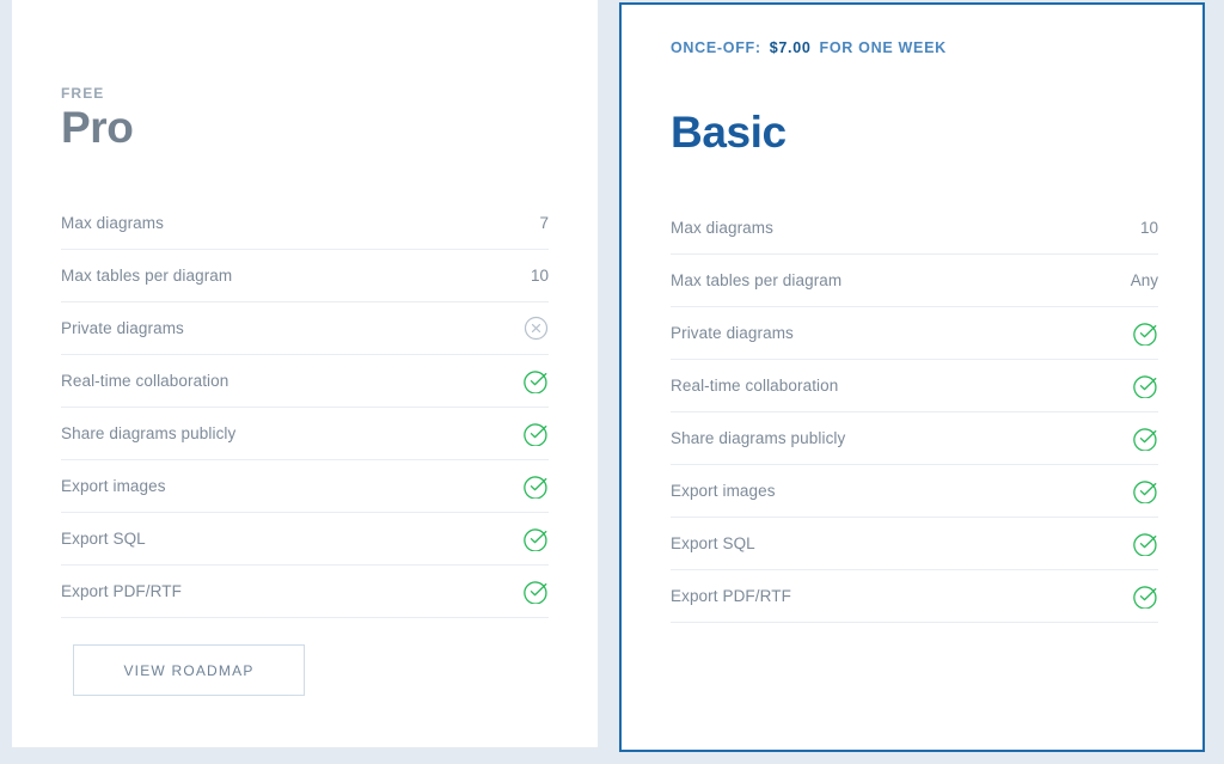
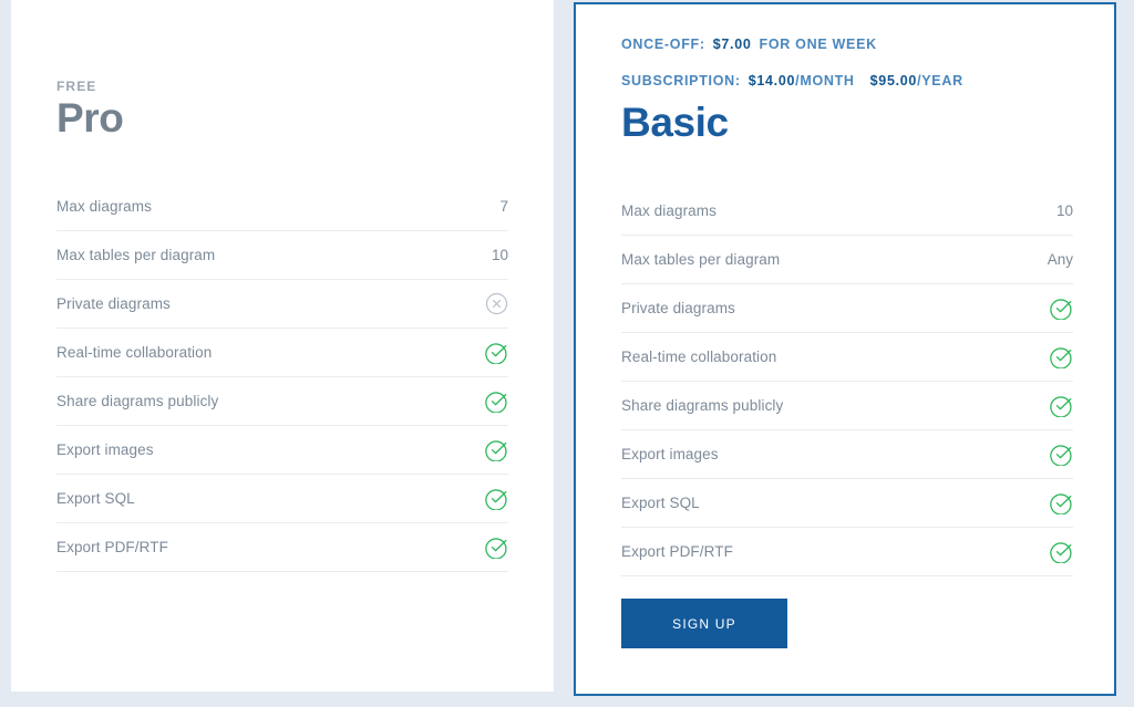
  FREE
  Pro
  Max diagrams
  7
  Max tables per diagram
  10
  Private diagrams
  Real-time collaboration
  Share diagrams publicly
  Export images
  Export SQL
  Export PDF/RTF
- VIEW ROADMAP
  ONCE-OFF: $7.00 FOR ONE WEEK
+ SUBSCRIPTION: $14.00/MONTH $95.00/YEAR
  Basic
  Max diagrams
  10
  Max tables per diagram
  Any
  Private diagrams
  Real-time collaboration
  Share diagrams publicly
  Export images
  Export SQL
  Export PDF/RTF
+ SIGN UP
